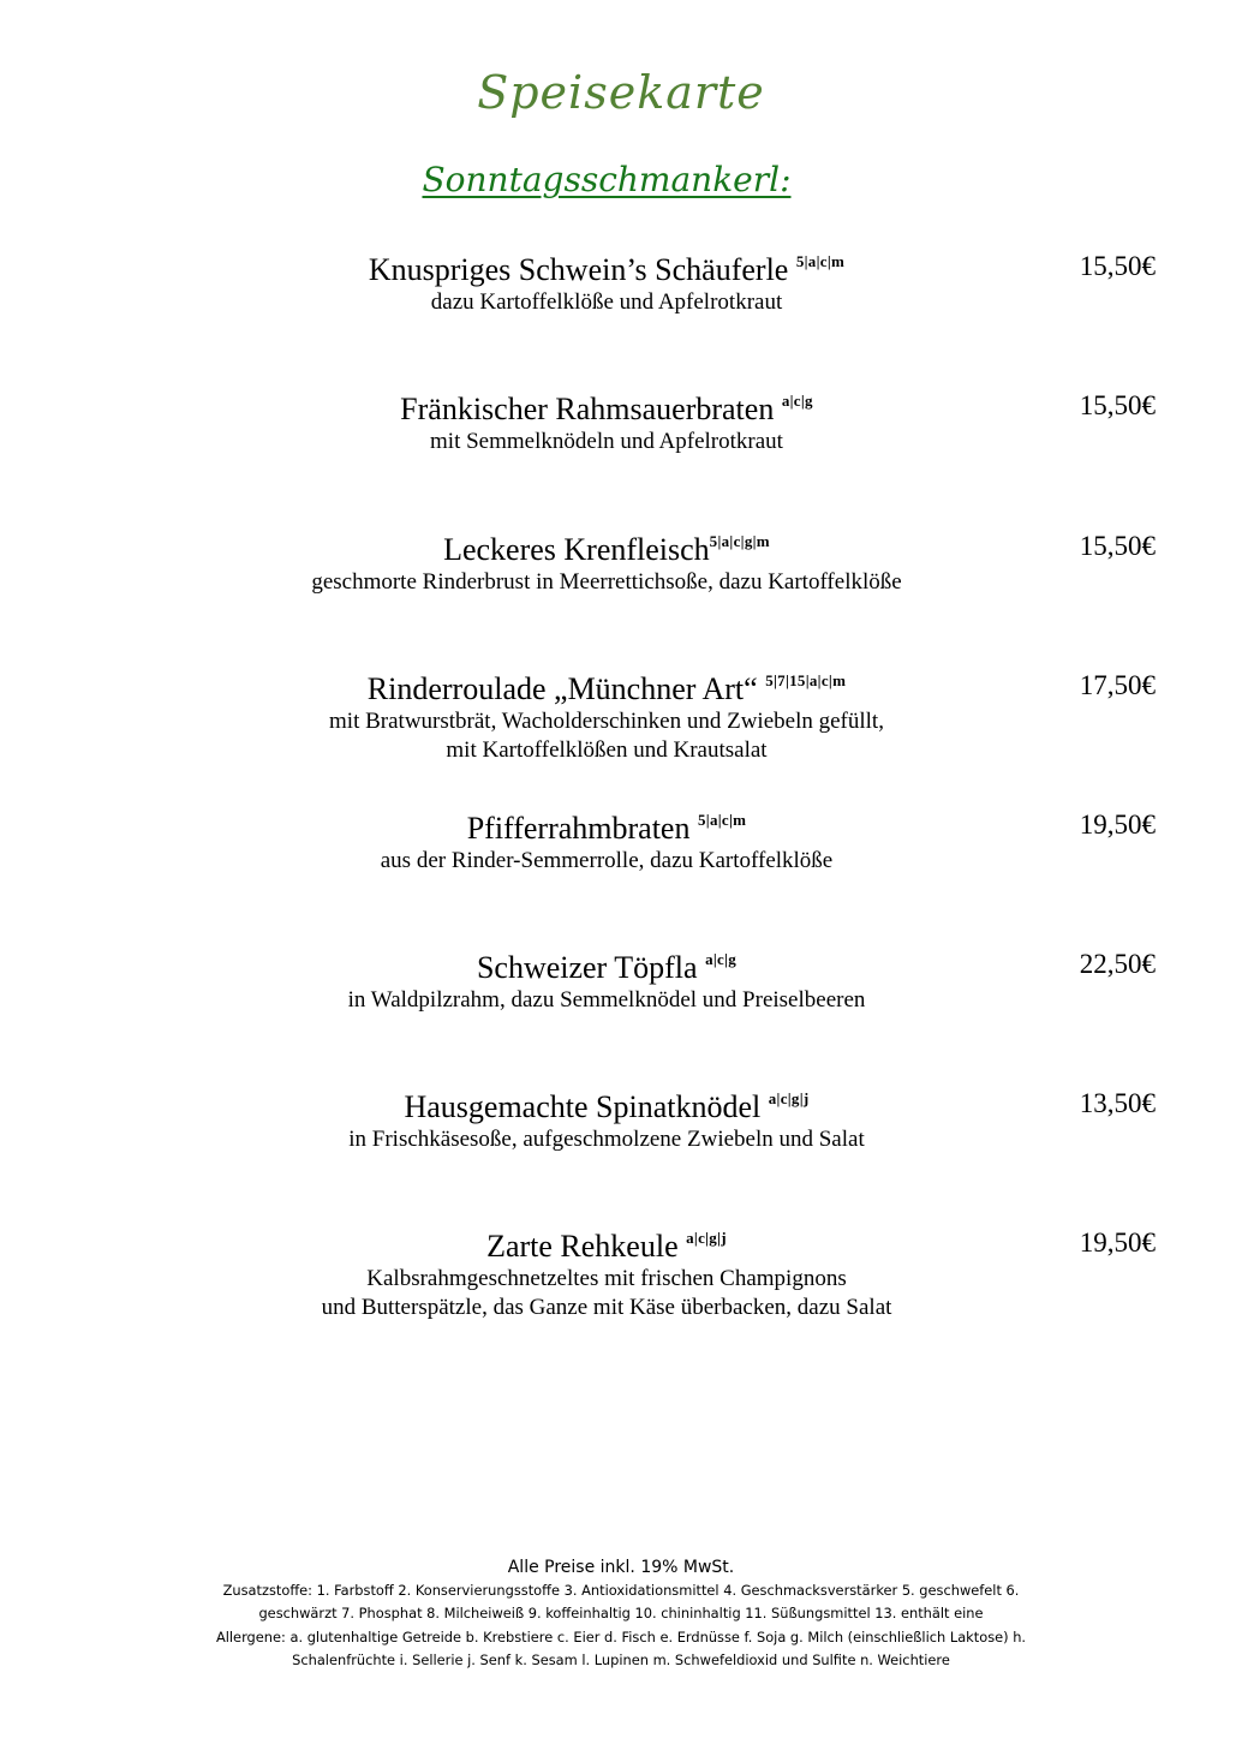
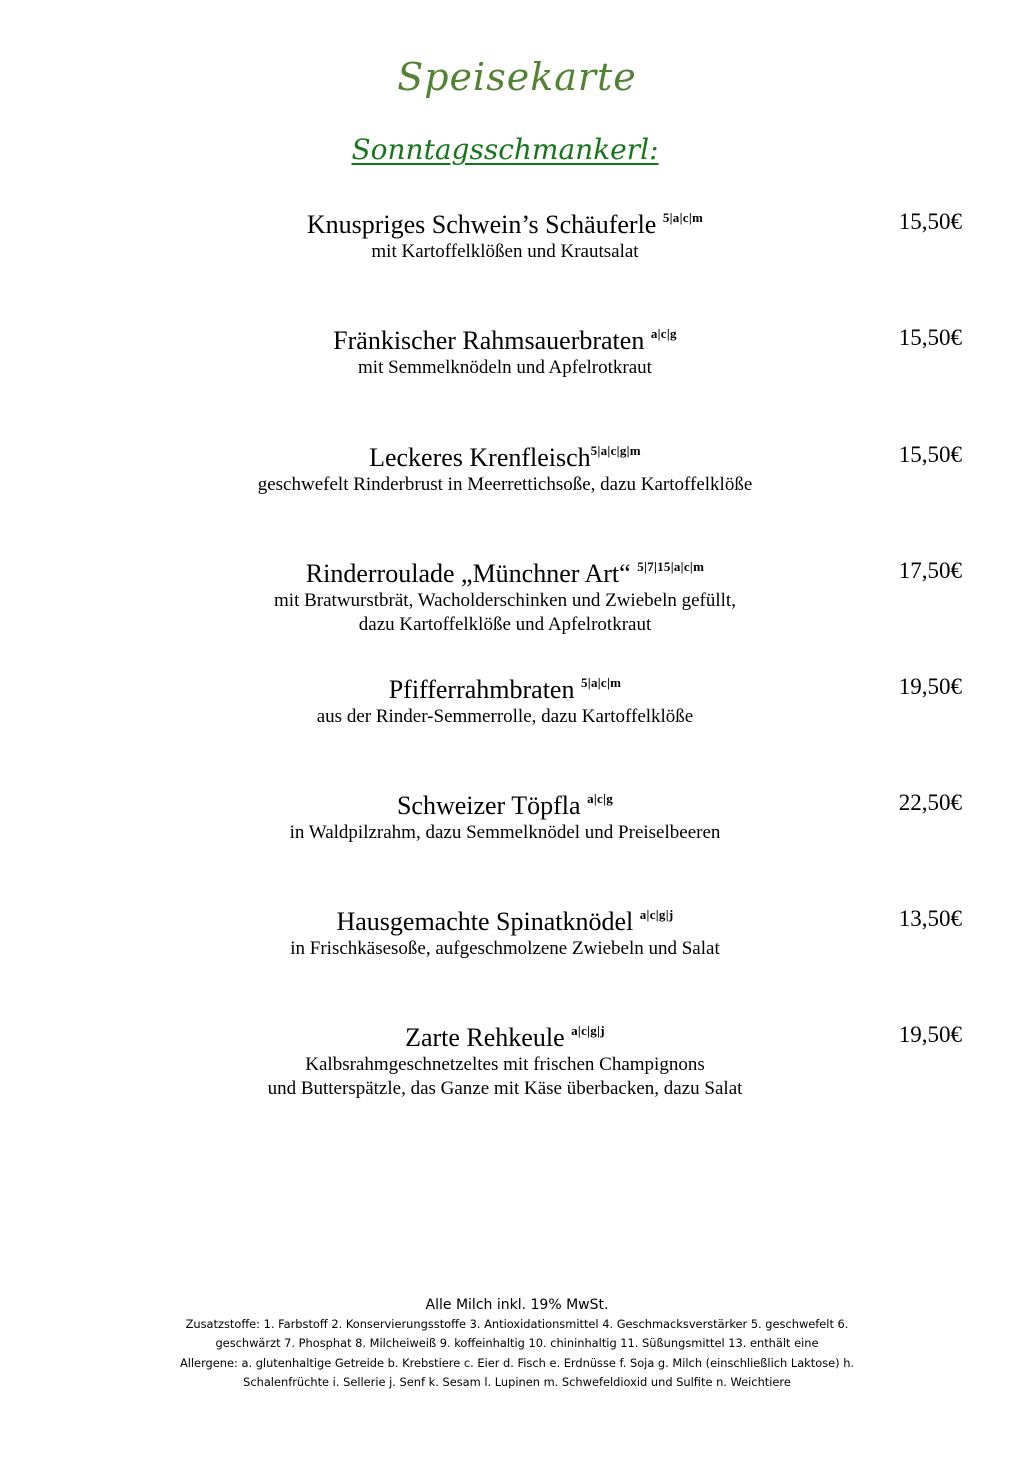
  Speisekarte
  Sonntagsschmankerl:
  Knuspriges Schwein’s Schäuferle 5|a|c|m
- dazu Kartoffelklöße und Apfelrotkraut
+ mit Kartoffelklößen und Krautsalat
  15,50€
  Fränkischer Rahmsauerbraten a|c|g
  mit Semmelknödeln und Apfelrotkraut
  15,50€
  Leckeres Krenfleisch5|a|c|g|m
- geschmorte Rinderbrust in Meerrettichsoße, dazu Kartoffelklöße
+ geschwefelt Rinderbrust in Meerrettichsoße, dazu Kartoffelklöße
  15,50€
  Rinderroulade „Münchner Art“ 5|7|15|a|c|m
  mit Bratwurstbrät, Wacholderschinken und Zwiebeln gefüllt,
- mit Kartoffelklößen und Krautsalat
+ dazu Kartoffelklöße und Apfelrotkraut
  17,50€
  Pfifferrahmbraten 5|a|c|m
  aus der Rinder-Semmerrolle, dazu Kartoffelklöße
  19,50€
  Schweizer Töpfla a|c|g
  in Waldpilzrahm, dazu Semmelknödel und Preiselbeeren
  22,50€
  Hausgemachte Spinatknödel a|c|g|j
  in Frischkäsesoße, aufgeschmolzene Zwiebeln und Salat
  13,50€
  Zarte Rehkeule a|c|g|j
  Kalbsrahmgeschnetzeltes mit frischen Champignons
  und Butterspätzle, das Ganze mit Käse überbacken, dazu Salat
  19,50€
- Alle Preise inkl. 19% MwSt.
+ Alle Milch inkl. 19% MwSt.
  Zusatzstoffe: 1. Farbstoff 2. Konservierungsstoffe 3. Antioxidationsmittel 4. Geschmacksverstärker 5. geschwefelt 6.
  geschwärzt 7. Phosphat 8. Milcheiweiß 9. koffeinhaltig 10. chininhaltig 11. Süßungsmittel 13. enthält eine
  Allergene: a. glutenhaltige Getreide b. Krebstiere c. Eier d. Fisch e. Erdnüsse f. Soja g. Milch (einschließlich Laktose) h.
  Schalenfrüchte i. Sellerie j. Senf k. Sesam l. Lupinen m. Schwefeldioxid und Sulfite n. Weichtiere
